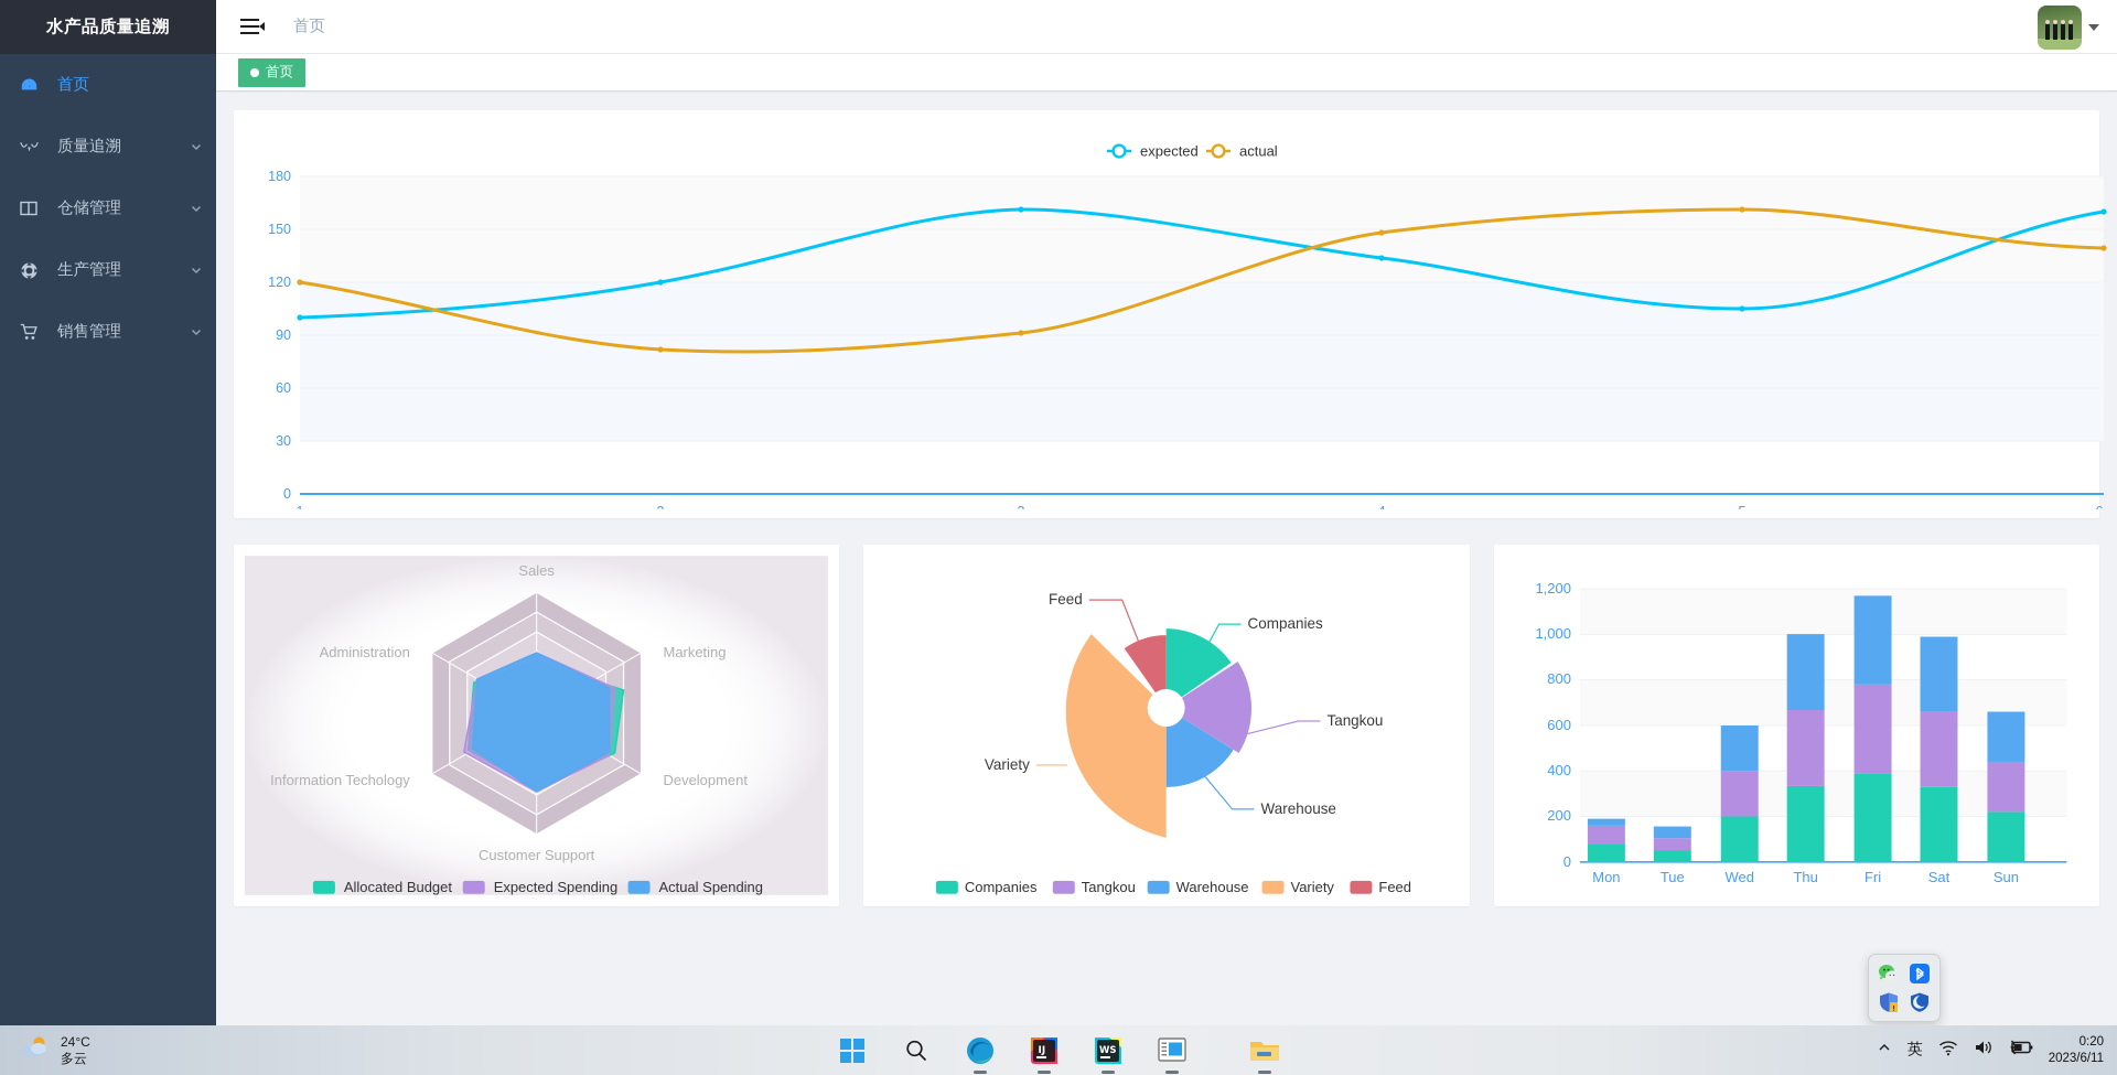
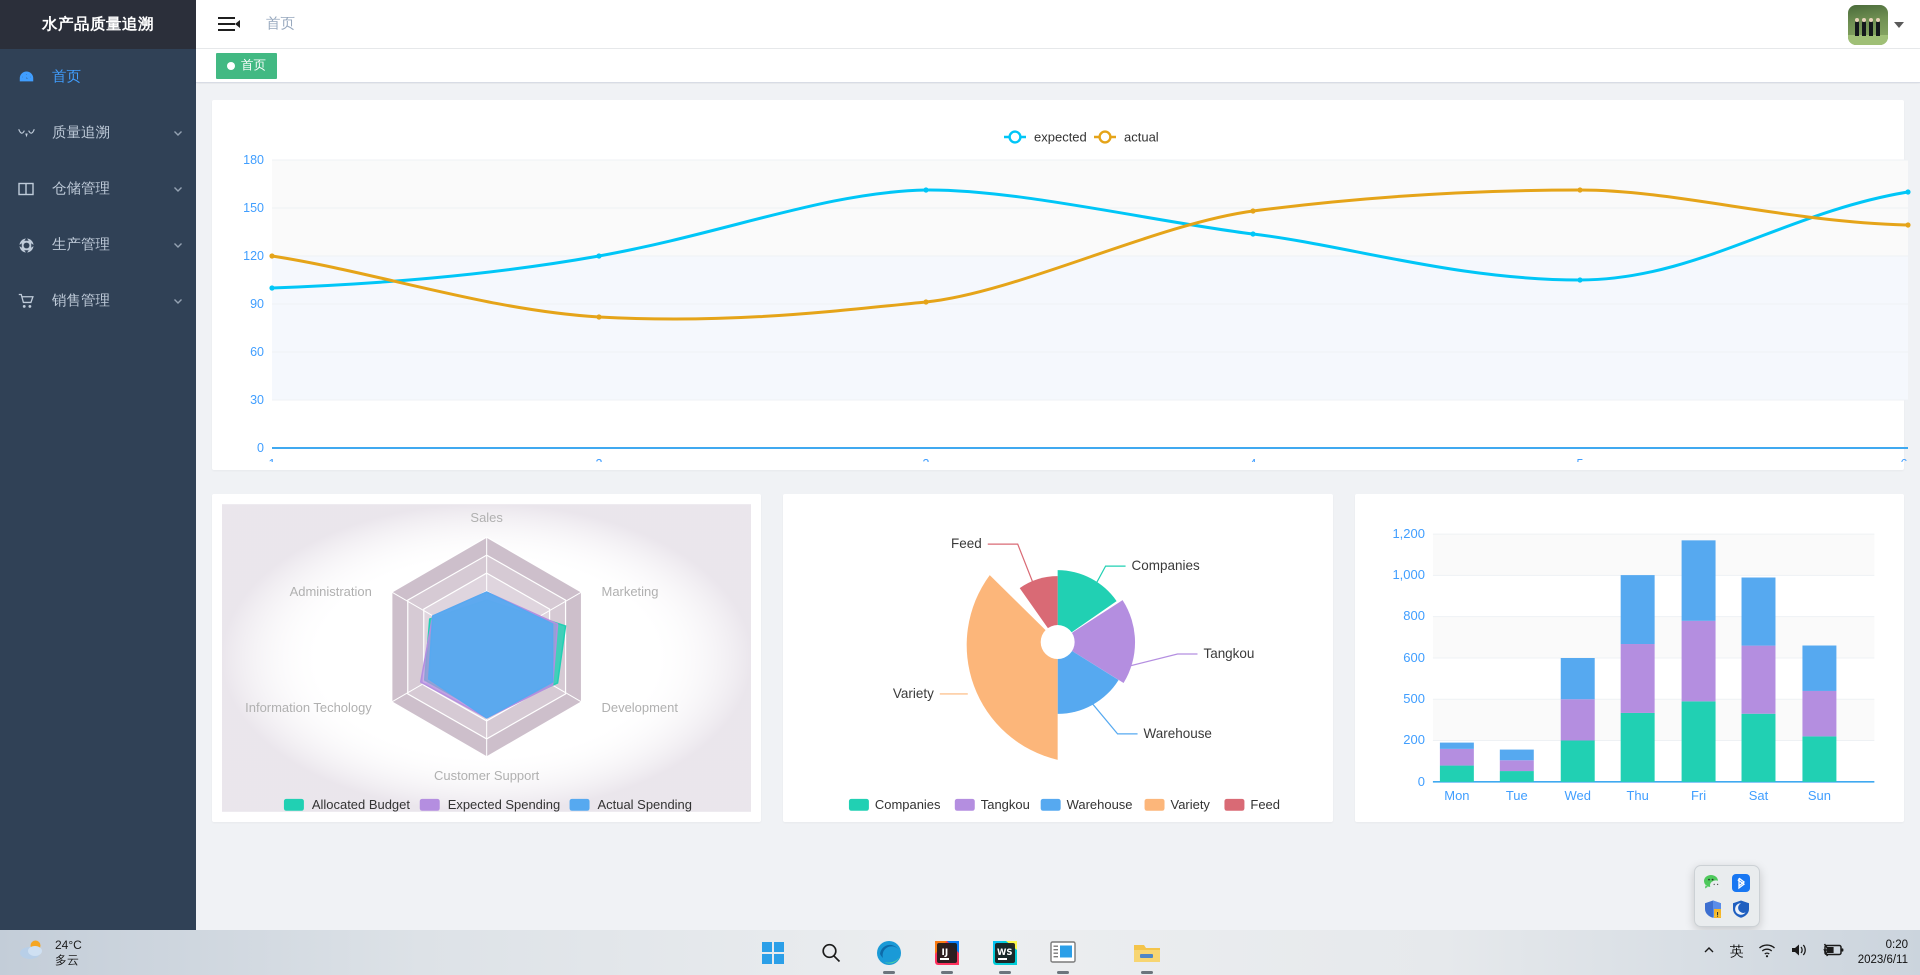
  水产品质量追溯
  首页
  质量追溯
  仓储管理
  生产管理
  销售管理
  首页
  首页
  expected
  actual
  180
  150
  120
  90
  60
  30
  0
  Sales
  Marketing
  Development
  Customer Support
  Information Techology
  Administration
  Allocated Budget
  Expected Spending
  Actual Spending
  Companies
  Tangkou
  Warehouse
  Variety
  Feed
  Companies
  Tangkou
  Warehouse
  Variety
  Feed
  1,200
  1,000
  800
  600
- 400
+ 500
  200
  0
  Mon
  Tue
  Wed
  Thu
  Fri
  Sat
  Sun
  24°C
  多云
  IJ
  WS
  英
  0:20
  2023/6/11
